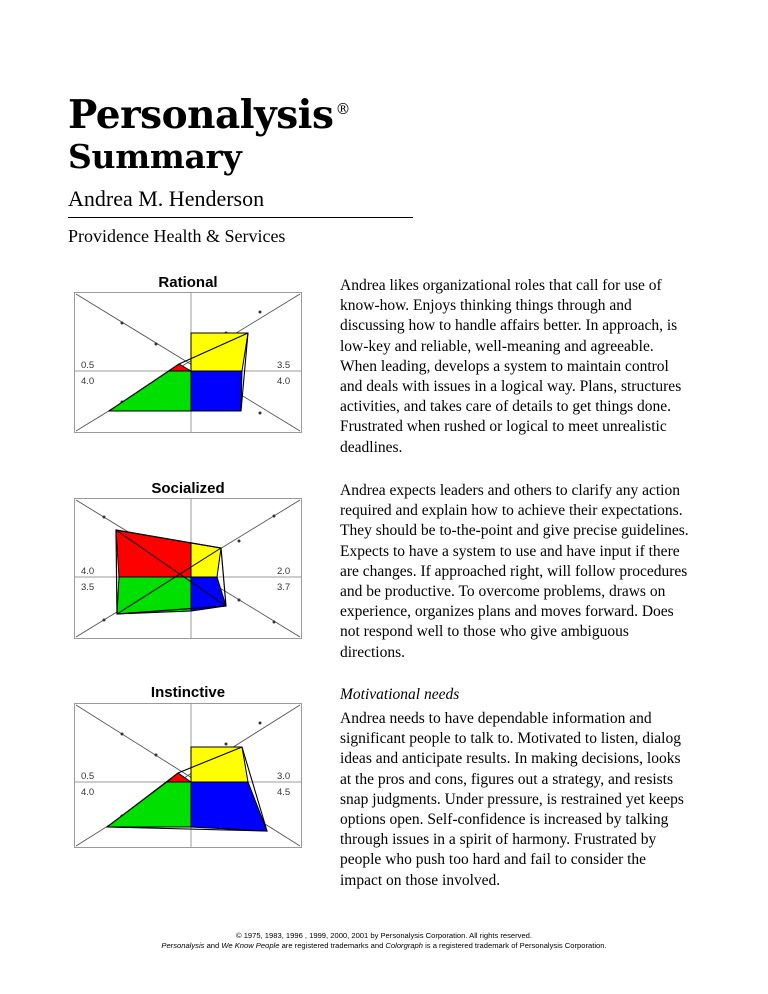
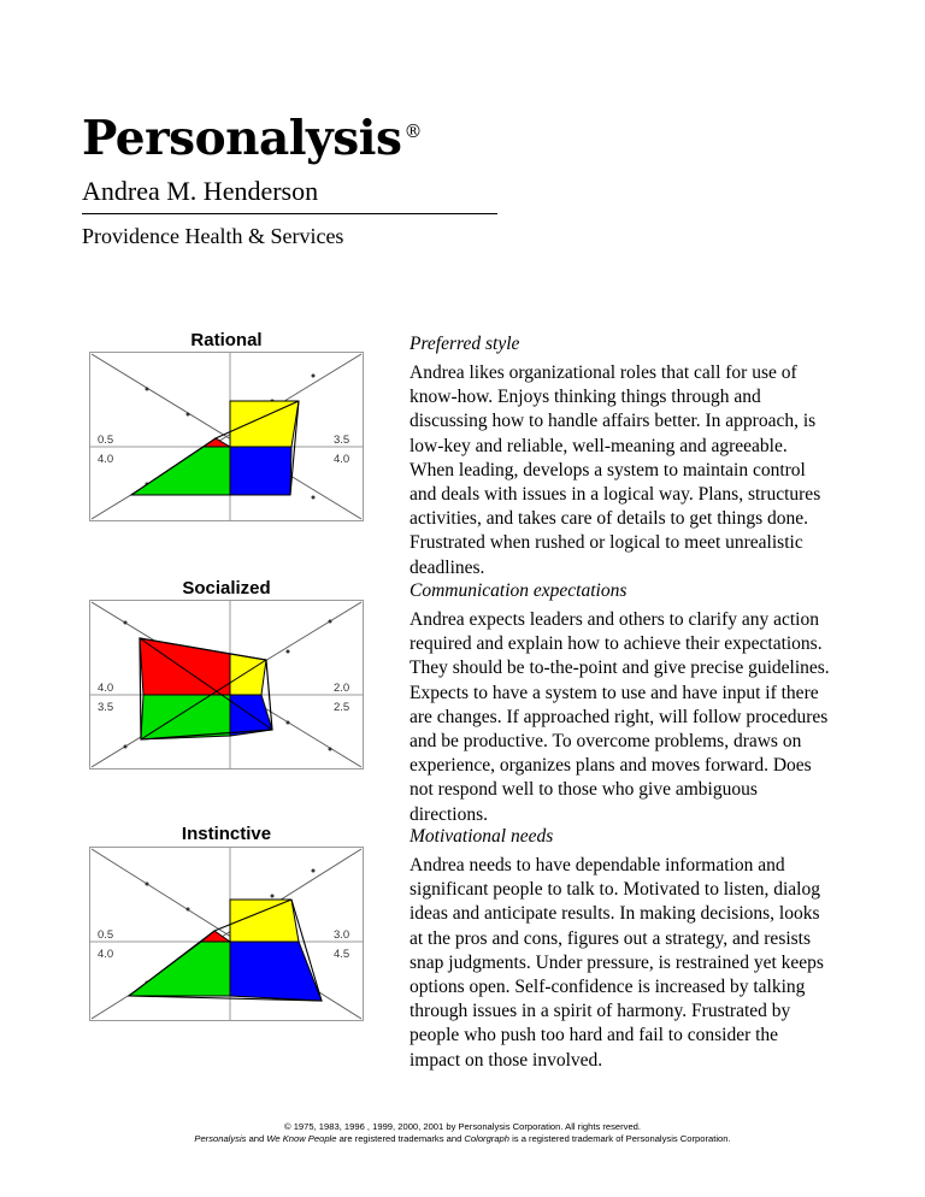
  Personalysis®
- Summary
  Andrea M. Henderson
  Providence Health & Services
  Rational
  0.5
  4.0
  3.5
  4.0
+ Preferred style
  Andrea likes organizational roles that call for use of know-how. Enjoys thinking things through and discussing how to handle affairs better. In approach, is low-key and reliable, well-meaning and agreeable. When leading, develops a system to maintain control and deals with issues in a logical way. Plans, structures activities, and takes care of details to get things done. Frustrated when rushed or logical to meet unrealistic deadlines.
  Socialized
  4.0
  3.5
  2.0
- 3.7
+ 2.5
+ Communication expectations
  Andrea expects leaders and others to clarify any action required and explain how to achieve their expectations. They should be to-the-point and give precise guidelines. Expects to have a system to use and have input if there are changes. If approached right, will follow procedures and be productive. To overcome problems, draws on experience, organizes plans and moves forward. Does not respond well to those who give ambiguous directions.
  Instinctive
  0.5
  4.0
  3.0
  4.5
  Motivational needs
  Andrea needs to have dependable information and significant people to talk to. Motivated to listen, dialog ideas and anticipate results. In making decisions, looks at the pros and cons, figures out a strategy, and resists snap judgments. Under pressure, is restrained yet keeps options open. Self-confidence is increased by talking through issues in a spirit of harmony. Frustrated by people who push too hard and fail to consider the impact on those involved.
  © 1975, 1983, 1996 , 1999, 2000, 2001 by Personalysis Corporation. All rights reserved.
  Personalysis and We Know People are registered trademarks and Colorgraph is a registered trademark of Personalysis Corporation.
